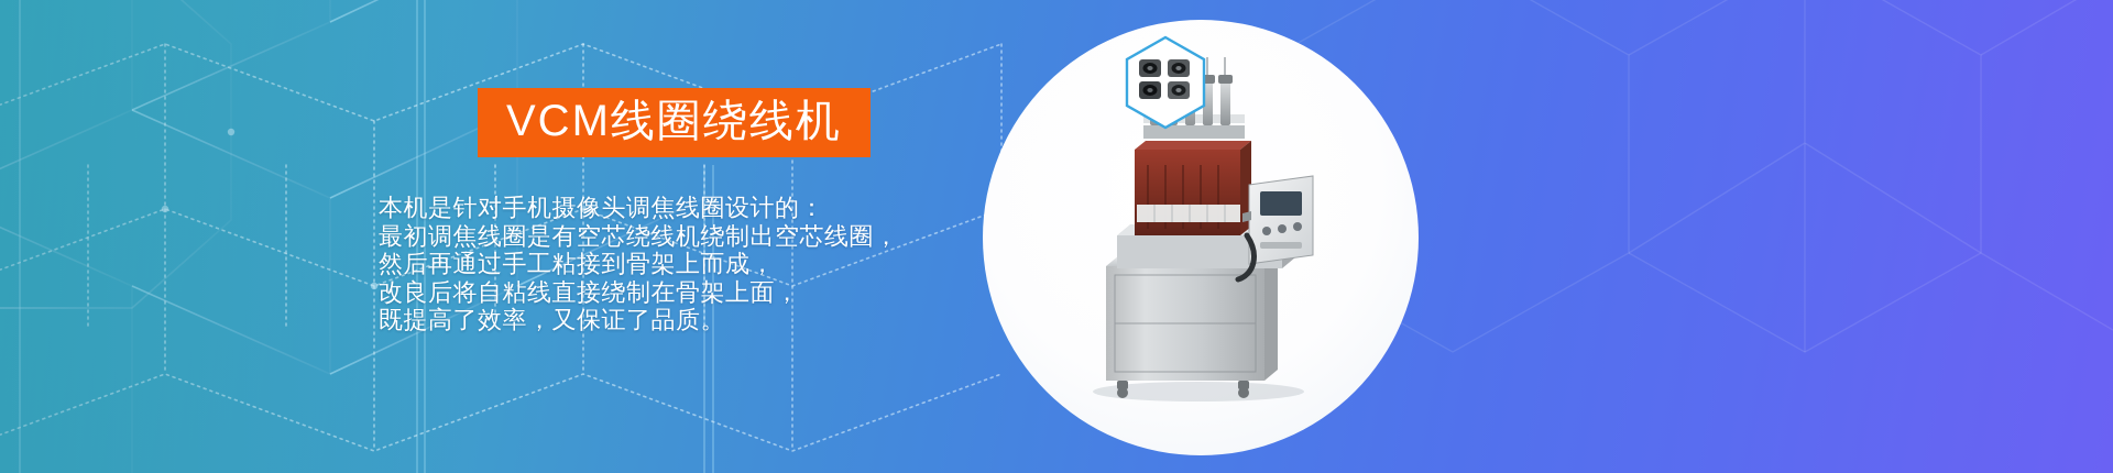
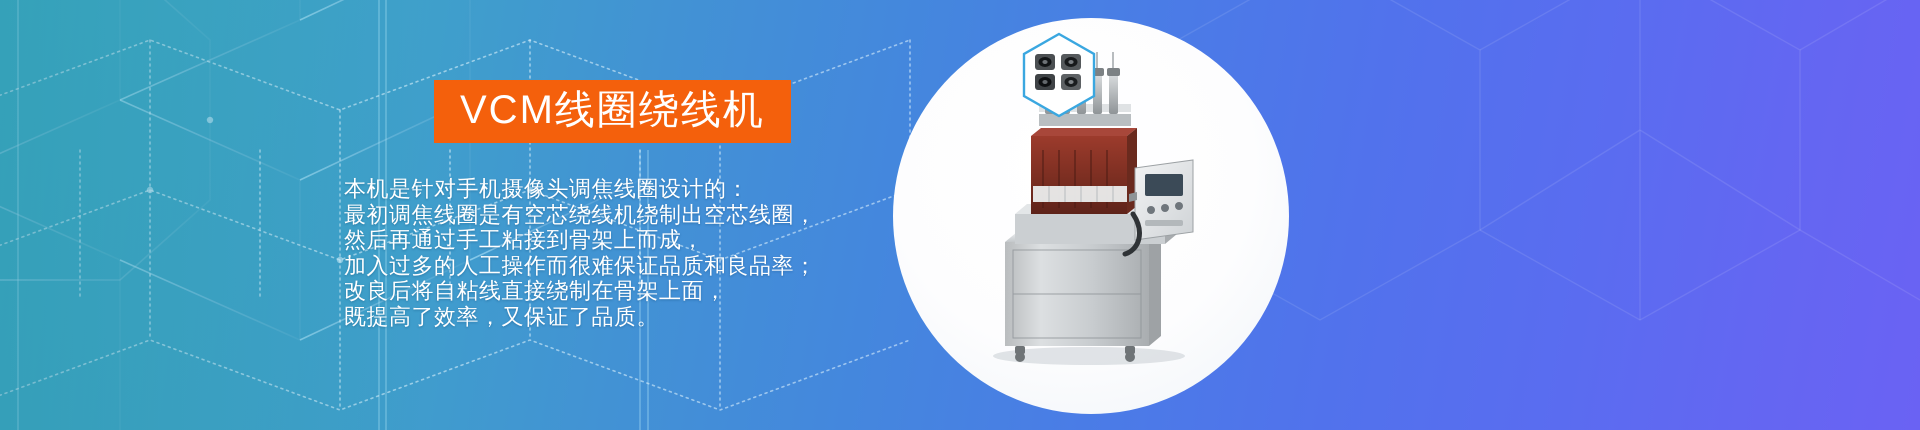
  VCM线圈绕线机
  本机是针对手机摄像头调焦线圈设计的：
  最初调焦线圈是有空芯绕线机绕制出空芯线圈，
  然后再通过手工粘接到骨架上而成，
+ 加入过多的人工操作而很难保证品质和良品率；
  改良后将自粘线直接绕制在骨架上面，
  既提高了效率，又保证了品质。
